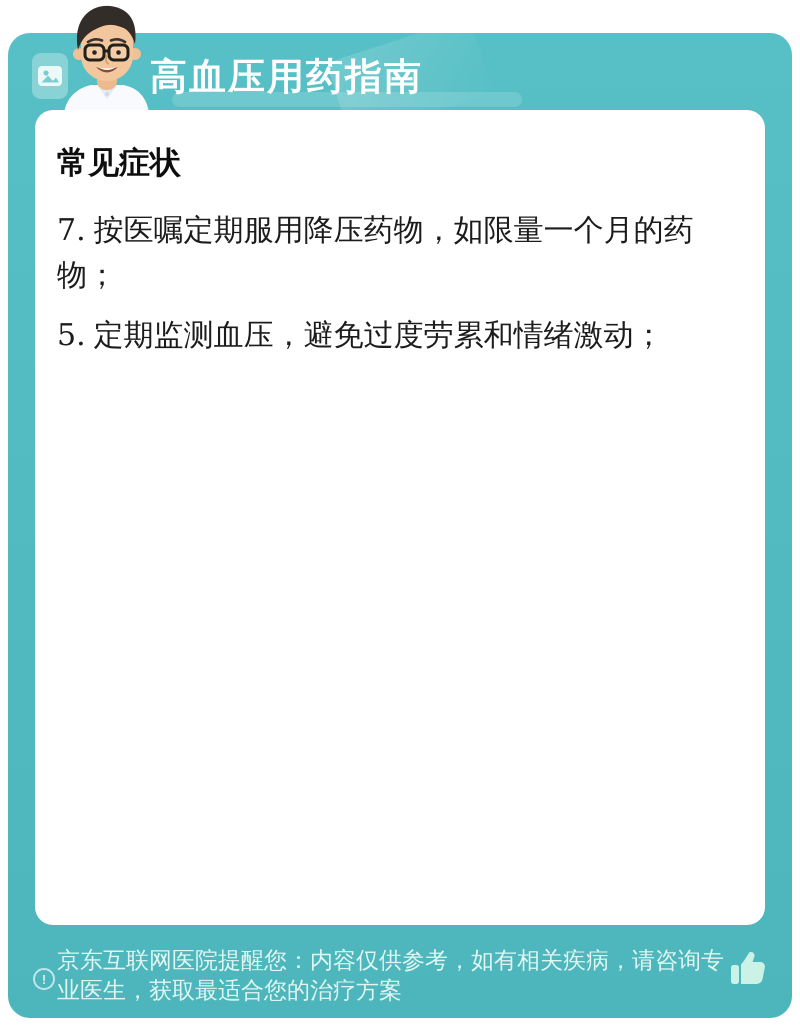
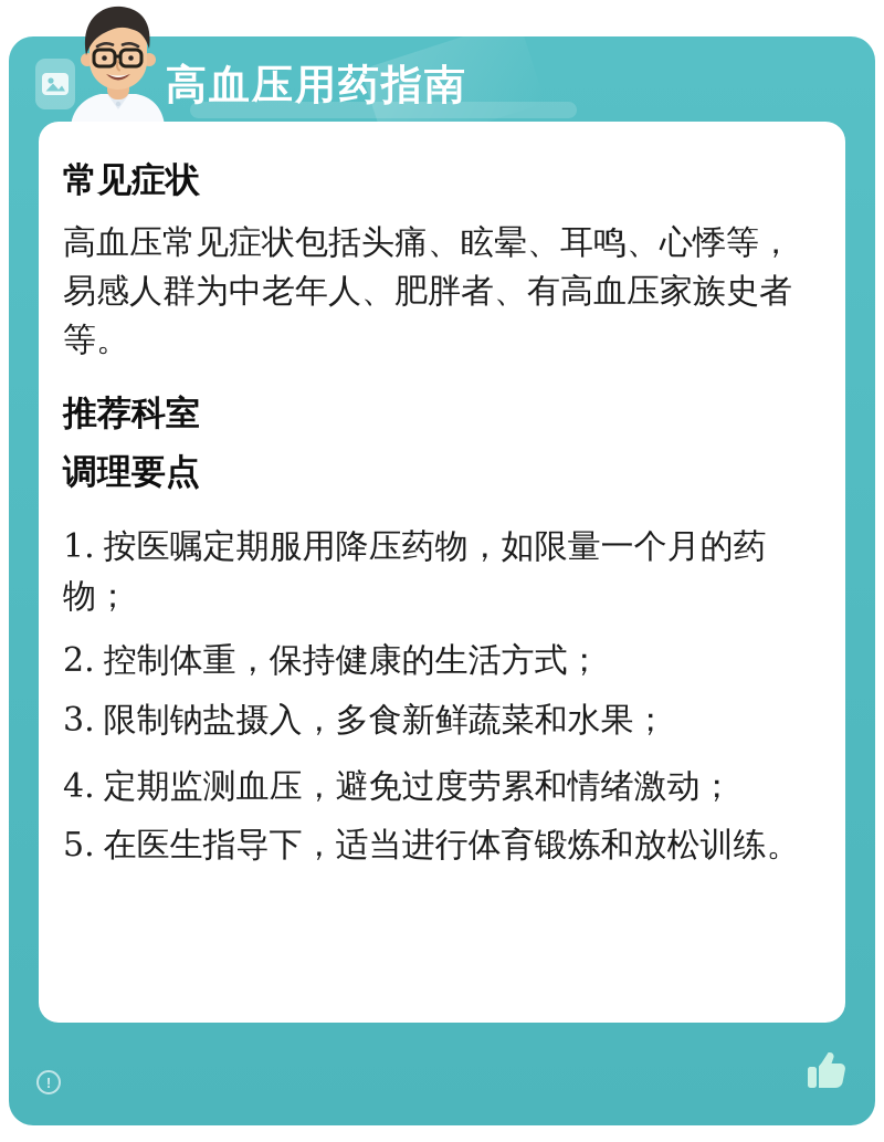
  高血压用药指南
  常见症状
+ 高血压常见症状包括头痛、眩晕、耳鸣、心悸等，易感人群为中老年人、肥胖者、有高血压家族史者等。
+ 推荐科室
+ 调理要点
- 7. 按医嘱定期服用降压药物，如限量一个月的药物；
+ 1. 按医嘱定期服用降压药物，如限量一个月的药物；
+ 2. 控制体重，保持健康的生活方式；
+ 3. 限制钠盐摄入，多食新鲜蔬菜和水果；
- 5. 定期监测血压，避免过度劳累和情绪激动；
+ 4. 定期监测血压，避免过度劳累和情绪激动；
+ 5. 在医生指导下，适当进行体育锻炼和放松训练。
  !
- 京东互联网医院提醒您：内容仅供参考，如有相关疾病，请咨询专业医生，获取最适合您的治疗方案
